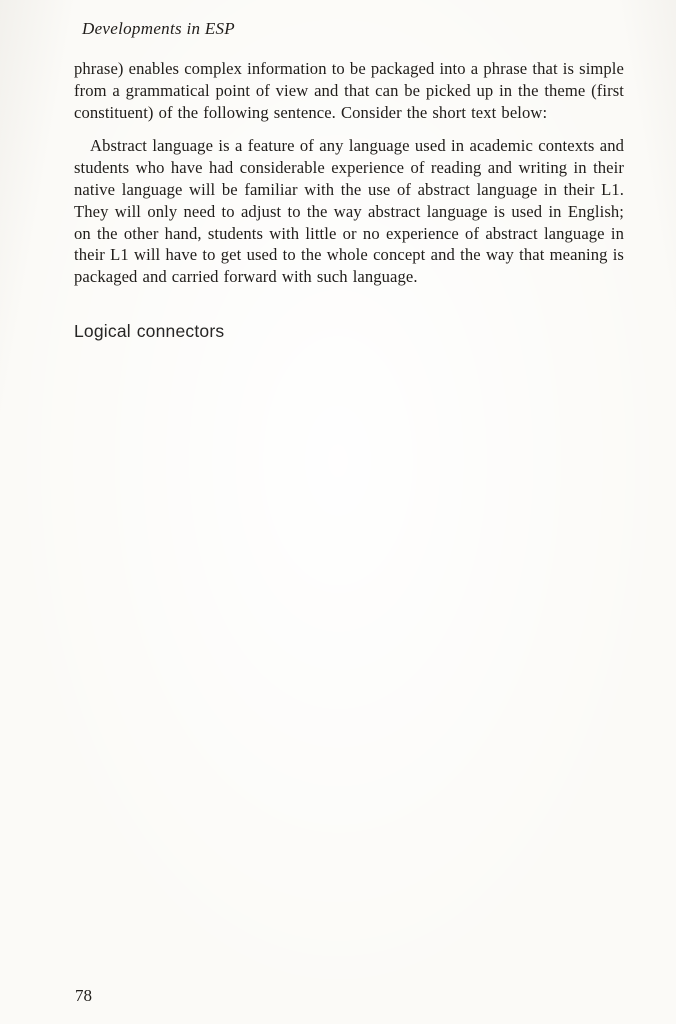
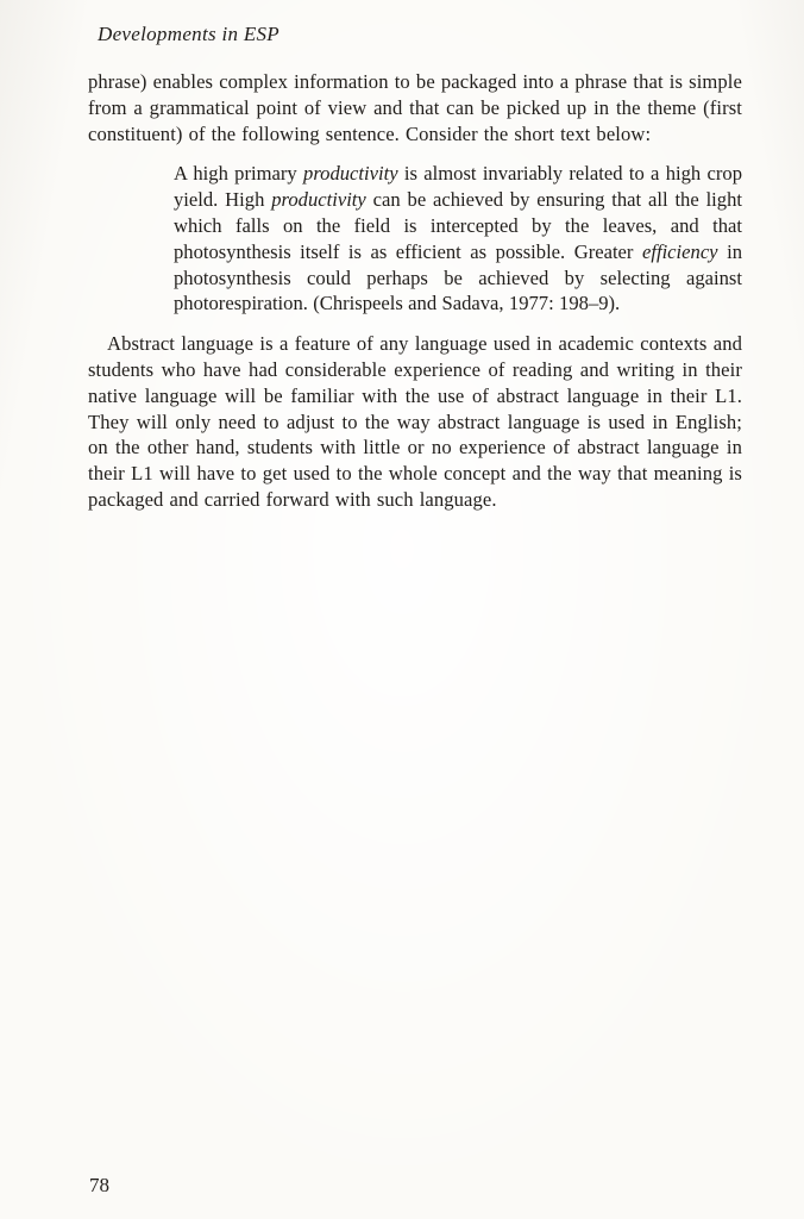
  Developments in ESP
  phrase) enables complex information to be packaged into a phrase that is simple from a grammatical point of view and that can be picked up in the theme (first constituent) of the following sentence. Consider the short text below:
+ A high primary productivity is almost invariably related to a high crop yield. High productivity can be achieved by ensuring that all the light which falls on the field is intercepted by the leaves, and that photosynthesis itself is as efficient as possible. Greater efficiency in photosynthesis could perhaps be achieved by selecting against photorespiration. (Chrispeels and Sadava, 1977: 198–9).
  Abstract language is a feature of any language used in academic contexts and students who have had considerable experience of reading and writing in their native language will be familiar with the use of abstract language in their L1. They will only need to adjust to the way abstract language is used in English; on the other hand, students with little or no experience of abstract language in their L1 will have to get used to the whole concept and the way that meaning is packaged and carried forward with such language.
- Logical connectors
  78
